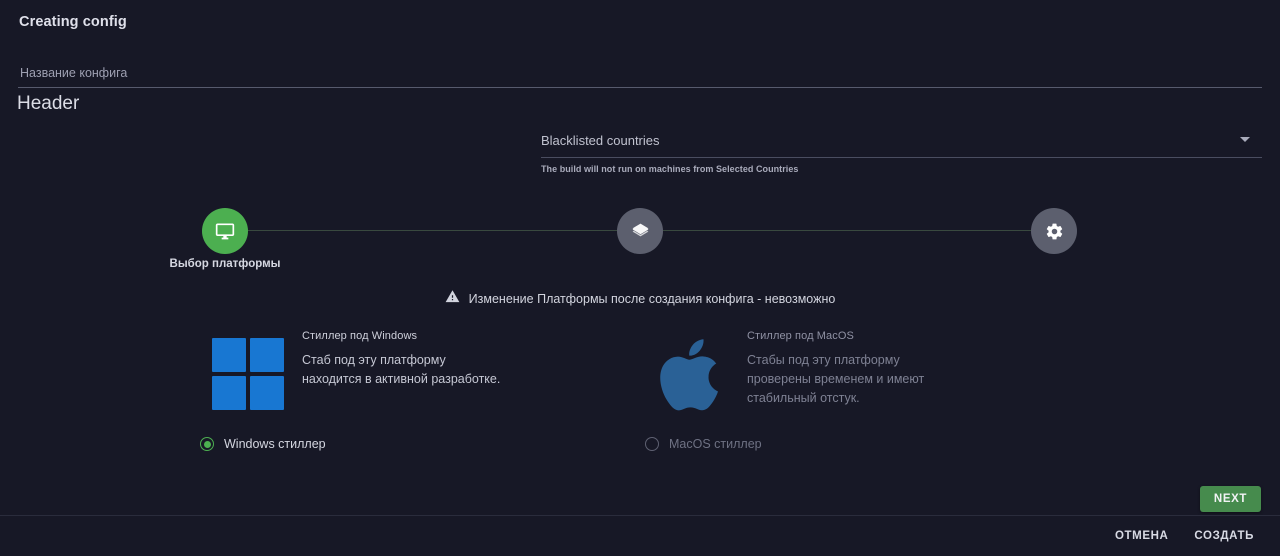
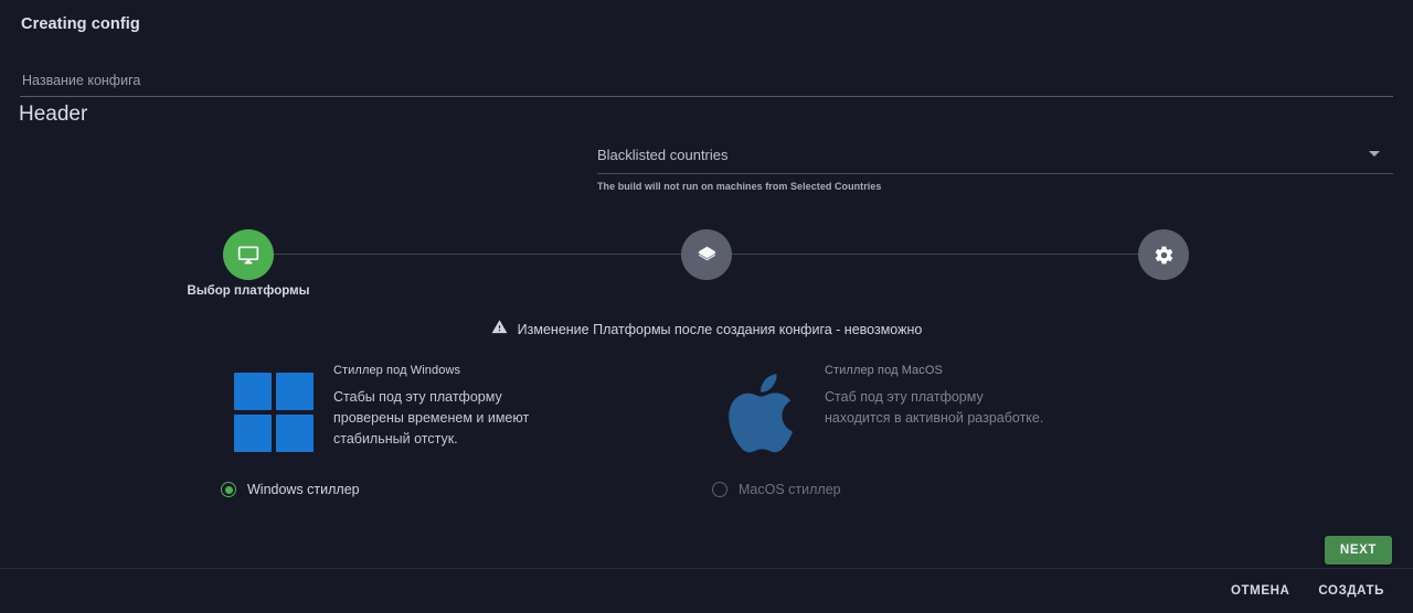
  Creating config
  Название конфига
  Header
  Blacklisted countries
  The build will not run on machines from Selected Countries
  Выбор платформы
  Изменение Платформы после создания конфига - невозможно
  Стиллер под Windows
- Стаб под эту платформу находится в активной разработке.
+ Стабы под эту платформу проверены временем и имеют стабильный отстук.
  Стиллер под MacOS
- Стабы под эту платформу проверены временем и имеют стабильный отстук.
+ Стаб под эту платформу находится в активной разработке.
  Windows стиллер
  MacOS стиллер
  NEXT
  ОТМЕНА
  СОЗДАТЬ
